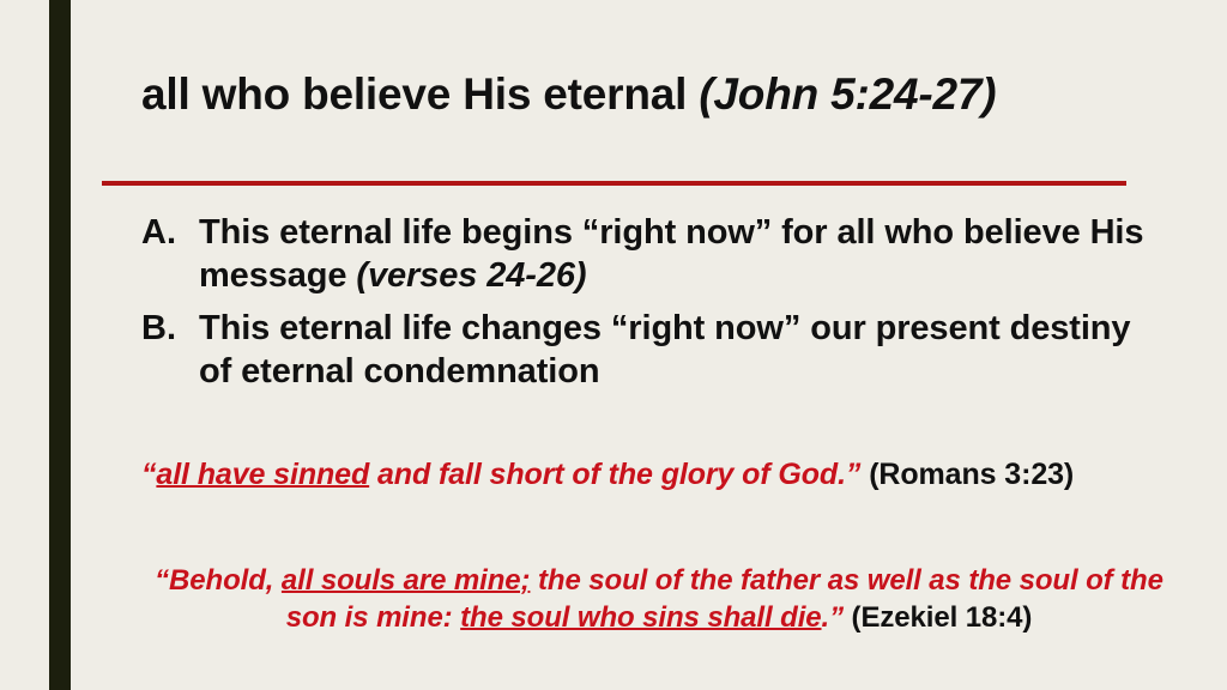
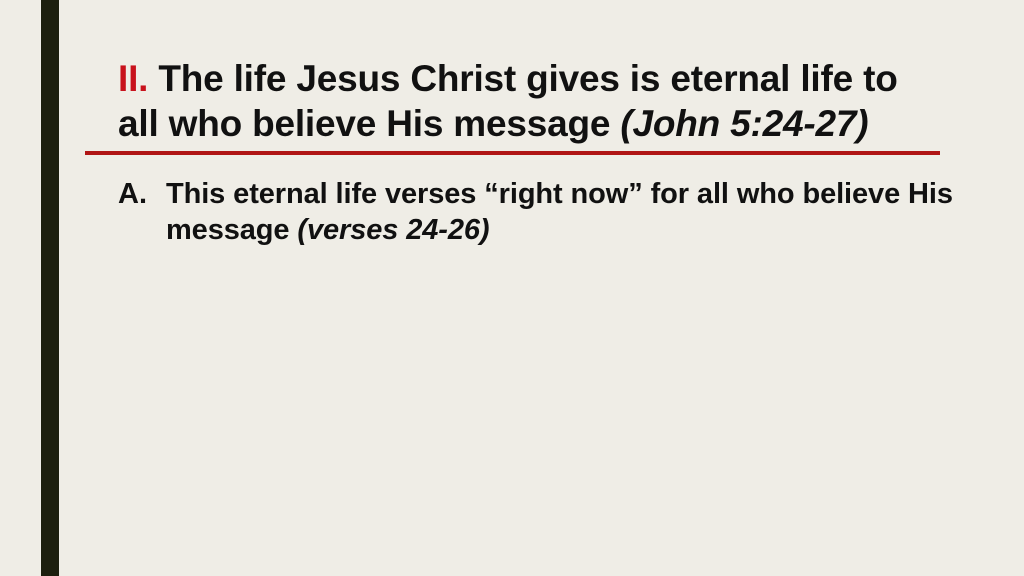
+ II. The life Jesus Christ gives is eternal life to
- all who believe His eternal (John 5:24-27)
+ all who believe His message (John 5:24-27)
  A.
- This eternal life begins “right now” for all who believe His message (verses 24-26)
+ This eternal life verses “right now” for all who believe His message (verses 24-26)
- B.
- This eternal life changes “right now” our present destiny of eternal condemnation
- “all have sinned and fall short of the glory of God.” (Romans 3:23)
- “Behold, all souls are mine; the soul of the father as well as the soul of the son is mine: the soul who sins shall die.” (Ezekiel 18:4)
